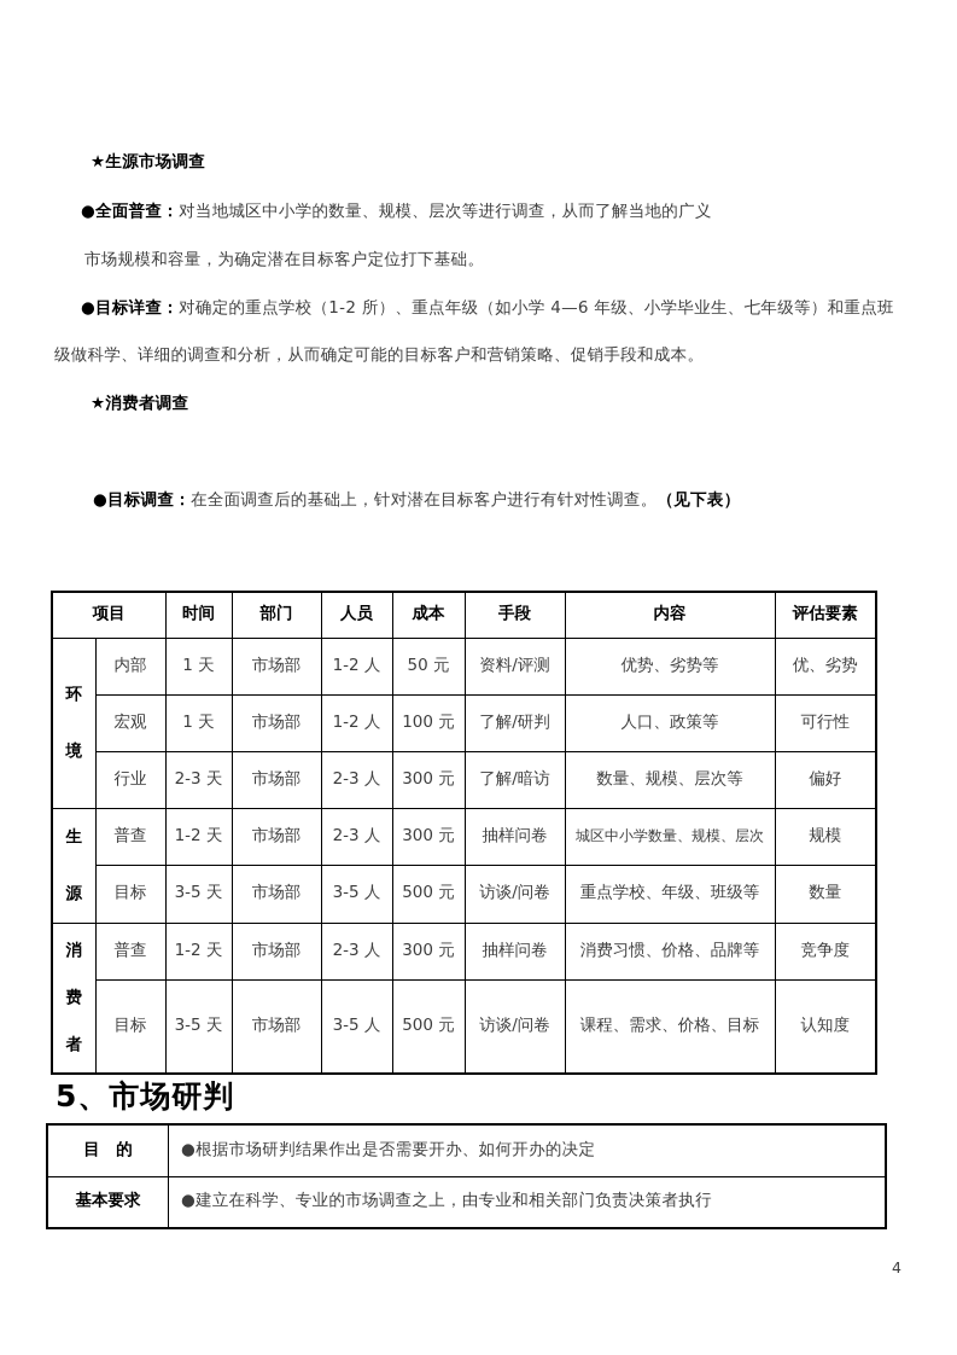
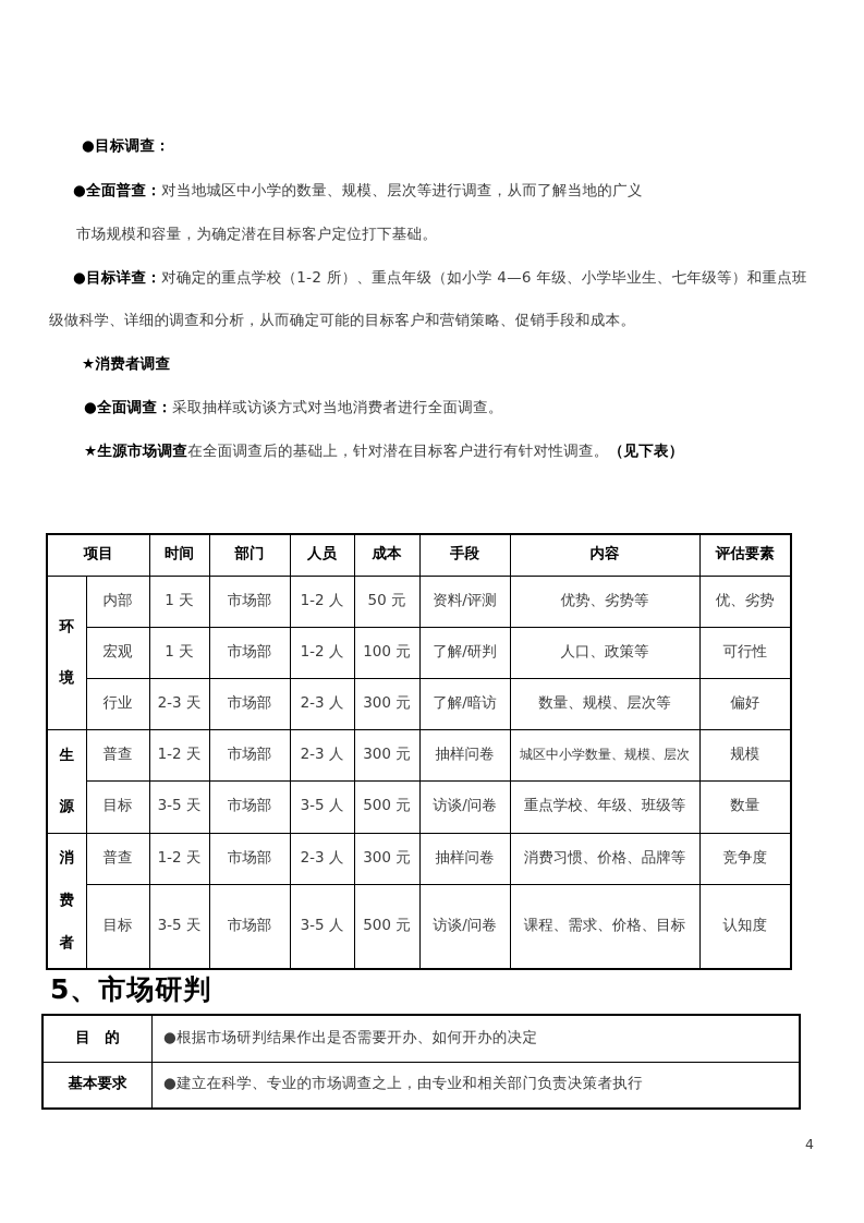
- ★生源市场调查
+ ●目标调查：
  ●全面普查：对当地城区中小学的数量、规模、层次等进行调查，从而了解当地的广义
  市场规模和容量，为确定潜在目标客户定位打下基础。
  ●目标详查：对确定的重点学校（1-2 所）、重点年级（如小学 4—6 年级、小学毕业生、七年级等）和重点班
  级做科学、详细的调查和分析，从而确定可能的目标客户和营销策略、促销手段和成本。
  ★消费者调查
+ ●全面调查：采取抽样或访谈方式对当地消费者进行全面调查。
- ●目标调查：在全面调查后的基础上，针对潜在目标客户进行有针对性调查。（见下表）
+ ★生源市场调查在全面调查后的基础上，针对潜在目标客户进行有针对性调查。（见下表）
  项目	时间	部门	人员	成本	手段	内容	评估要素
  环 境	内部	1 天	市场部	1-2 人	50 元	资料/评测	优势、劣势等	优、劣势
  宏观	1 天	市场部	1-2 人	100 元	了解/研判	人口、政策等	可行性
  行业	2-3 天	市场部	2-3 人	300 元	了解/暗访	数量、规模、层次等	偏好
  生 源	普查	1-2 天	市场部	2-3 人	300 元	抽样问卷	城区中小学数量、规模、层次	规模
  目标	3-5 天	市场部	3-5 人	500 元	访谈/问卷	重点学校、年级、班级等	数量
  消 费 者	普查	1-2 天	市场部	2-3 人	300 元	抽样问卷	消费习惯、价格、品牌等	竞争度
  目标	3-5 天	市场部	3-5 人	500 元	访谈/问卷	课程、需求、价格、目标	认知度
  5、市场研判
  目 的	●根据市场研判结果作出是否需要开办、如何开办的决定
  基本要求	●建立在科学、专业的市场调查之上，由专业和相关部门负责决策者执行
  4
